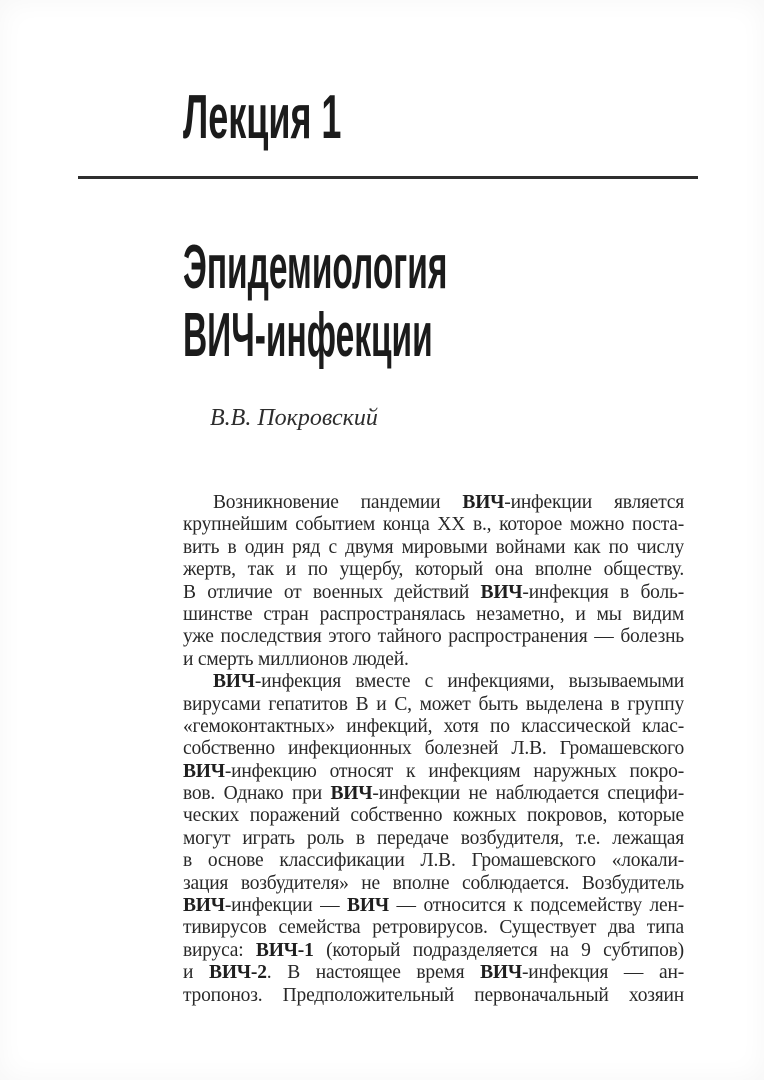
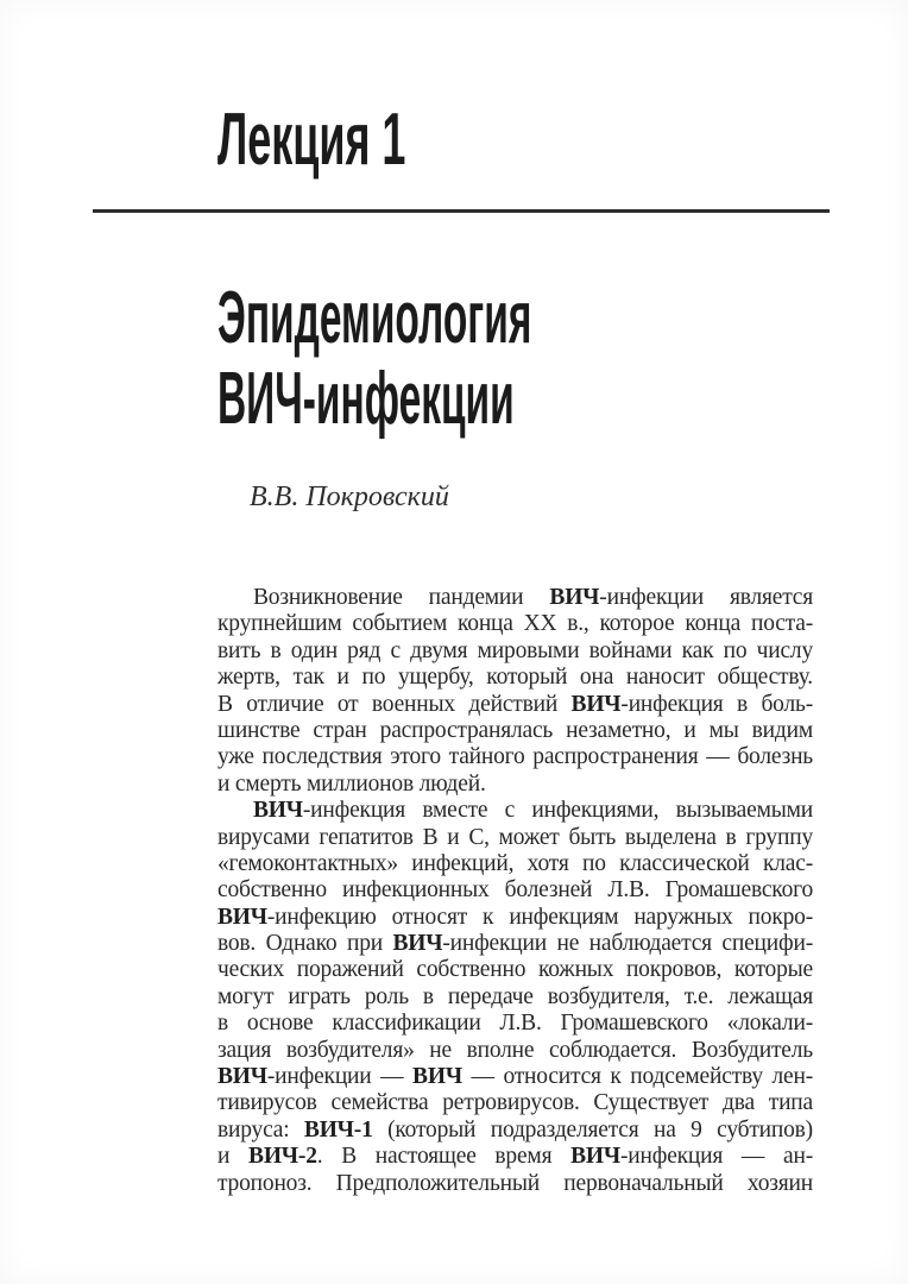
  Лекция 1
  Эпидемиология
  ВИЧ-инфекции
  В.В. Покровский
  Возникновение пандемии ВИЧ-инфекции является
- крупнейшим событием конца XX в., которое можно поста-
+ крупнейшим событием конца XX в., которое конца поста-
  вить в один ряд с двумя мировыми войнами как по числу
- жертв, так и по ущербу, который она вполне обществу.
+ жертв, так и по ущербу, который она наносит обществу.
  В отличие от военных действий ВИЧ-инфекция в боль-
  шинстве стран распространялась незаметно, и мы видим
  уже последствия этого тайного распространения — болезнь
  и смерть миллионов людей.
  ВИЧ-инфекция вместе с инфекциями, вызываемыми
  вирусами гепатитов B и C, может быть выделена в группу
  «гемоконтактных» инфекций, хотя по классической клас-
  собственно инфекционных болезней Л.В. Громашевского
  ВИЧ-инфекцию относят к инфекциям наружных покро-
  вов. Однако при ВИЧ-инфекции не наблюдается специфи-
  ческих поражений собственно кожных покровов, которые
  могут играть роль в передаче возбудителя, т.е. лежащая
  в основе классификации Л.В. Громашевского «локали-
  зация возбудителя» не вполне соблюдается. Возбудитель
  ВИЧ-инфекции — ВИЧ — относится к подсемейству лен-
  тивирусов семейства ретровирусов. Существует два типа
  вируса: ВИЧ-1 (который подразделяется на 9 субтипов)
  и ВИЧ-2. В настоящее время ВИЧ-инфекция — ан-
  тропоноз. Предположительный первоначальный хозяин
